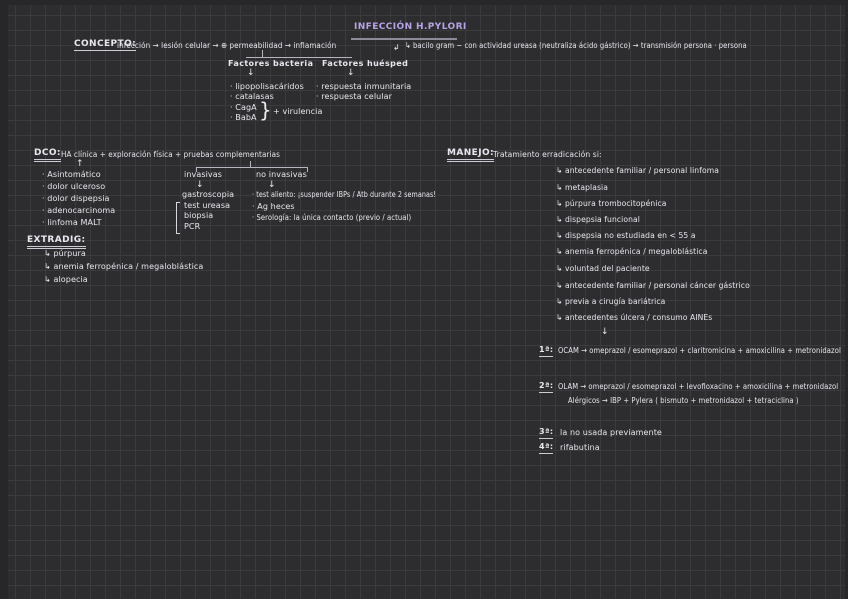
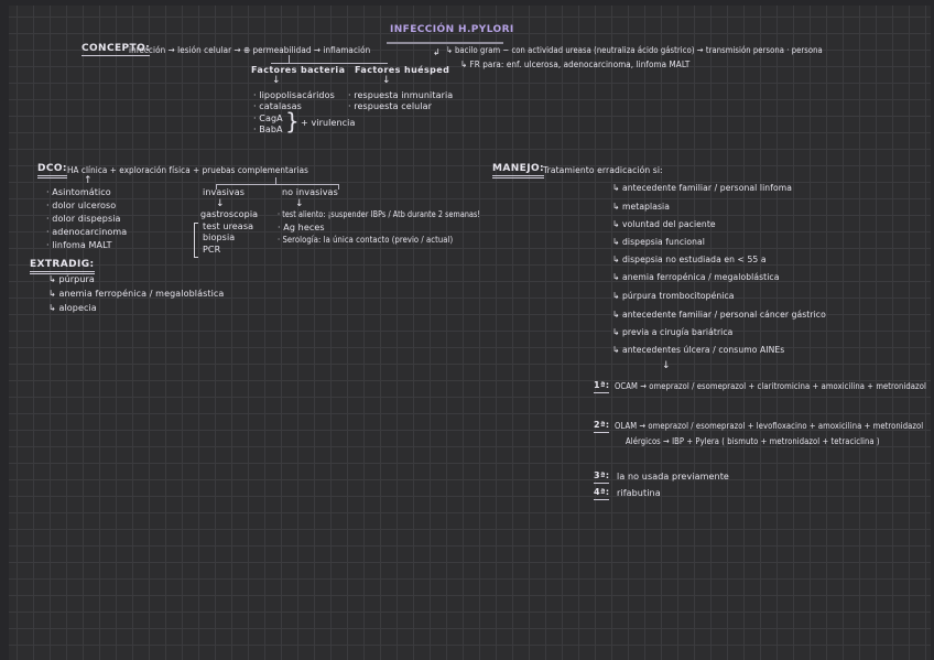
  INFECCIÓN H.PYLORI
  CONCEPTO:
  infección → lesión celular → ⊕ permeabilidad → inflamación
  ↲
  ↳ bacilo gram − con actividad ureasa (neutraliza ácido gástrico) → transmisión persona · persona
+ ↳ FR para: enf. ulcerosa, adenocarcinoma, linfoma MALT
  Factores bacteria
  ↓
  · lipopolisacáridos
  · catalasas
  · CagA
  · BabA
  }
  + virulencia
  Factores huésped
  ↓
  · respuesta inmunitaria
  · respuesta celular
  DCO:
  HA clínica + exploración física + pruebas complementarias
  ↑
  · Asintomático
  · dolor ulceroso
  · dolor dispepsia
  · adenocarcinoma
  · linfoma MALT
  invasivas
  ↓
  gastroscopia
  test ureasa
  biopsia
  PCR
  no invasivas
  ↓
  · test aliento: ¡suspender IBPs / Atb durante 2 semanas!
  · Ag heces
  · Serología: la única contacto (previo / actual)
  EXTRADIG:
  ↳ púrpura
  ↳ anemia ferropénica / megaloblástica
  ↳ alopecia
  MANEJO:
  Tratamiento erradicación si:
  ↳ antecedente familiar / personal linfoma
  ↳ metaplasia
- ↳ púrpura trombocitopénica
+ ↳ voluntad del paciente
  ↳ dispepsia funcional
  ↳ dispepsia no estudiada en < 55 a
  ↳ anemia ferropénica / megaloblástica
- ↳ voluntad del paciente
+ ↳ púrpura trombocitopénica
  ↳ antecedente familiar / personal cáncer gástrico
  ↳ previa a cirugía bariátrica
  ↳ antecedentes úlcera / consumo AINEs
  ↓
  1ª:
  OCAM → omeprazol / esomeprazol + claritromicina + amoxicilina + metronidazol
  2ª:
  OLAM → omeprazol / esomeprazol + levofloxacino + amoxicilina + metronidazol
  Alérgicos → IBP + Pylera ( bismuto + metronidazol + tetraciclina )
  3ª:
  la no usada previamente
  4ª:
  rifabutina
